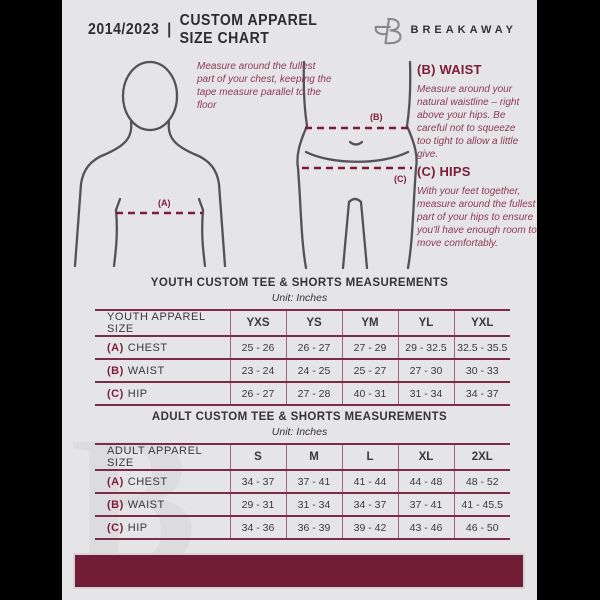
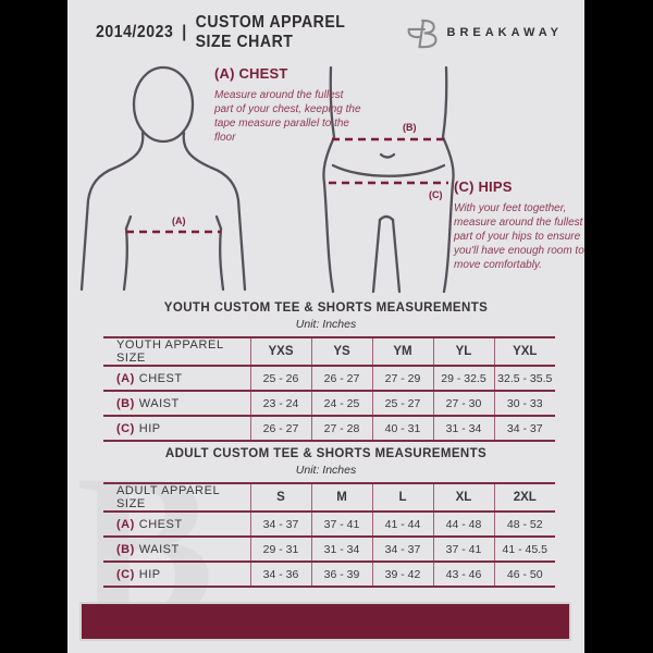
  2014/2023
  |
  CUSTOM APPAREL SIZE CHART
  BREAKAWAY
  (A)
  (B)
  (C)
+ (A) CHEST
  Measure around the fullest part of your chest, keeping the tape measure parallel to the floor
- (B) WAIST
- Measure around your natural waistline – right above your hips. Be careful not to squeeze too tight to allow a little give.
  (C) HIPS
  With your feet together, measure around the fullest part of your hips to ensure you'll have enough room to move comfortably.
  B
  YOUTH CUSTOM TEE & SHORTS MEASUREMENTS
  Unit: Inches
  YOUTH APPAREL SIZE	YXS	YS	YM	YL	YXL
  (A) CHEST	25 - 26	26 - 27	27 - 29	29 - 32.5	32.5 - 35.5
  (B) WAIST	23 - 24	24 - 25	25 - 27	27 - 30	30 - 33
  (C) HIP	26 - 27	27 - 28	40 - 31	31 - 34	34 - 37
  ADULT CUSTOM TEE & SHORTS MEASUREMENTS
  Unit: Inches
  ADULT APPAREL SIZE	S	M	L	XL	2XL
  (A) CHEST	34 - 37	37 - 41	41 - 44	44 - 48	48 - 52
  (B) WAIST	29 - 31	31 - 34	34 - 37	37 - 41	41 - 45.5
  (C) HIP	34 - 36	36 - 39	39 - 42	43 - 46	46 - 50
